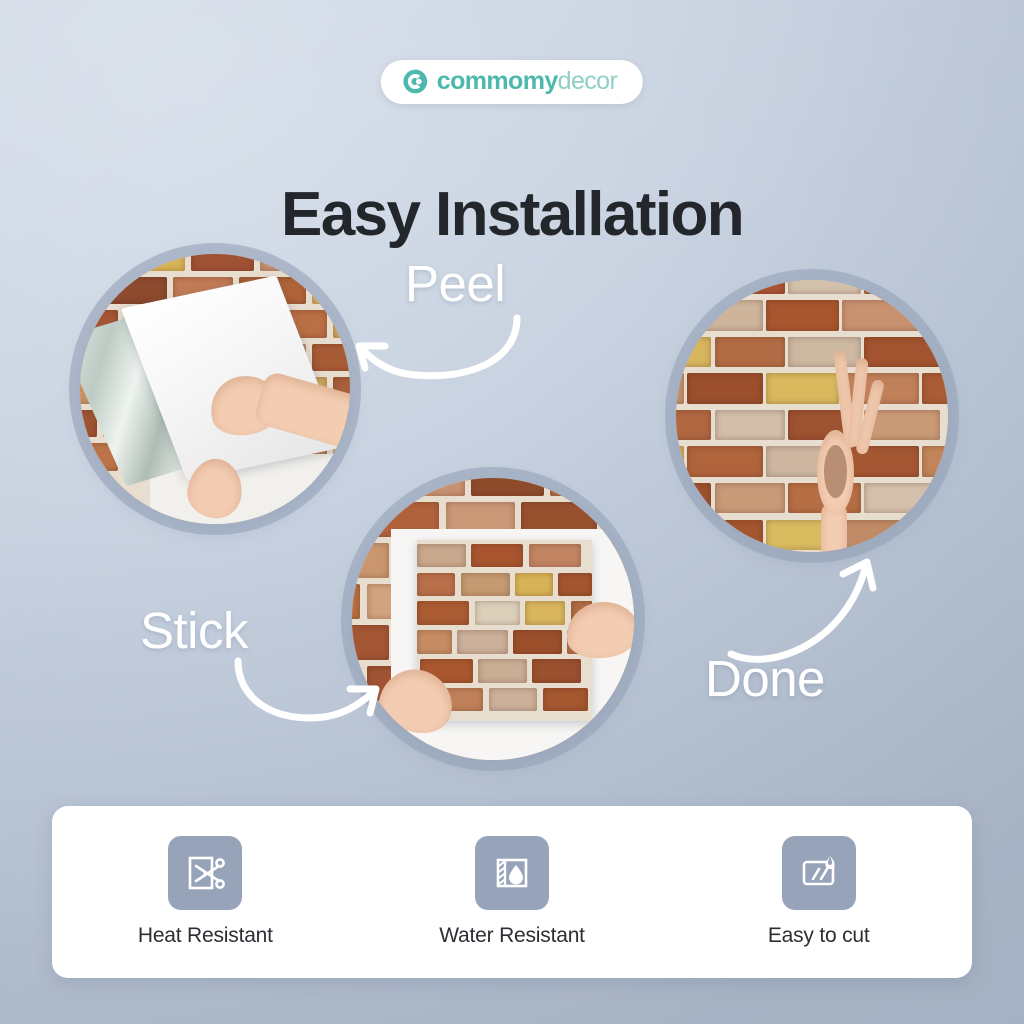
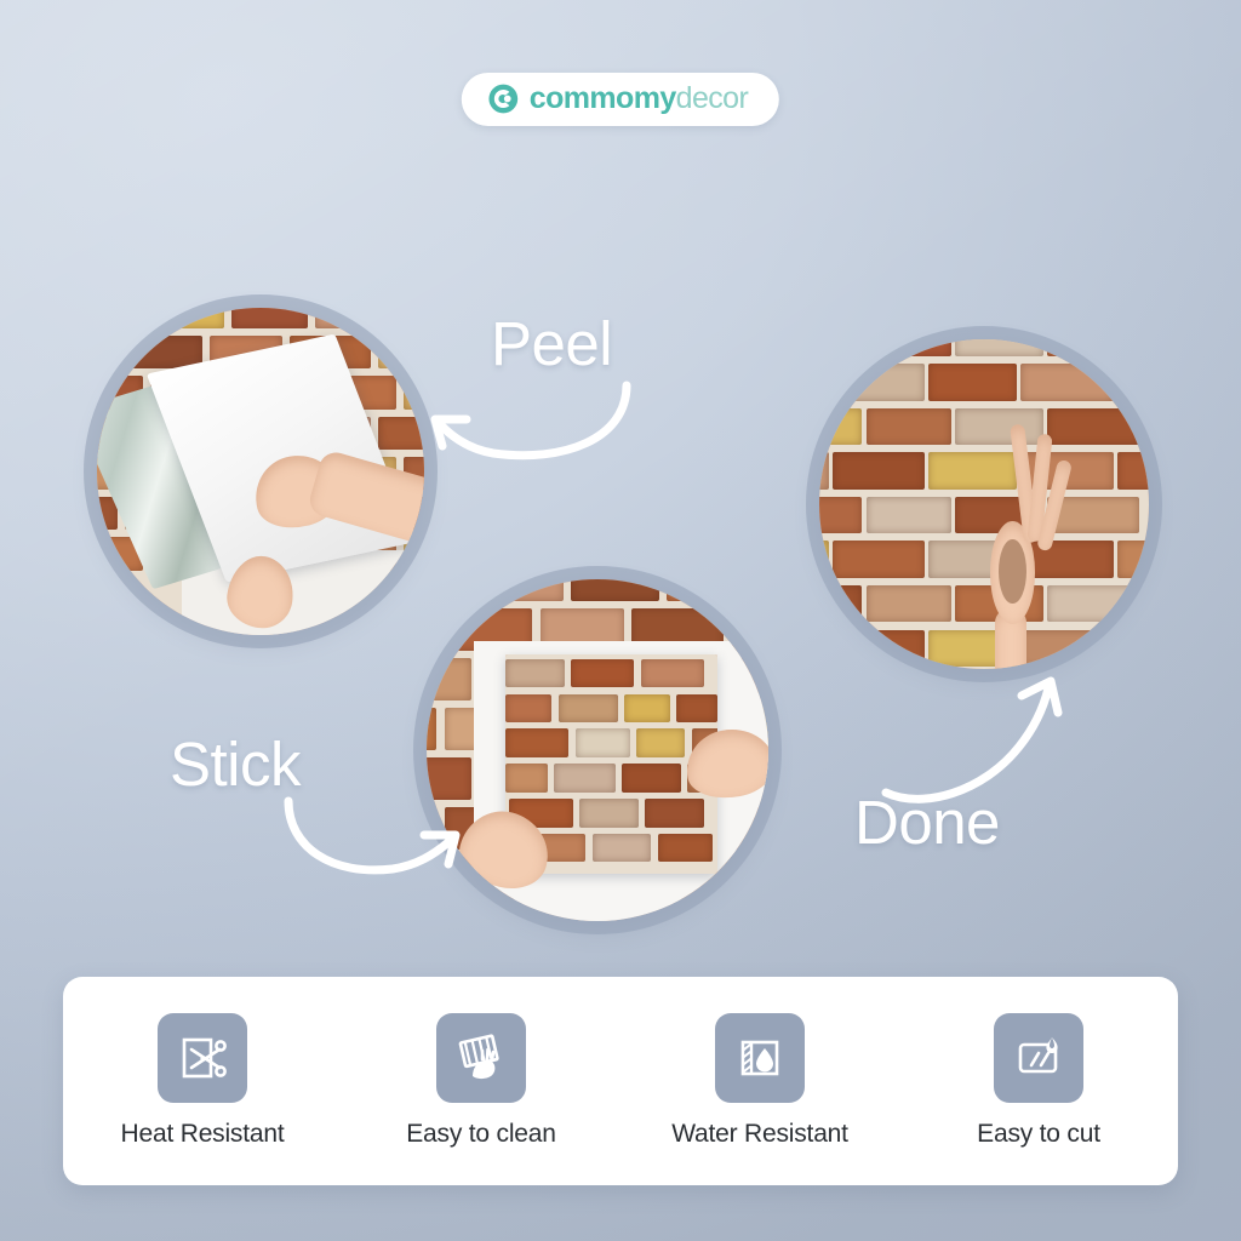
  commomydecor
- Easy Installation
  Peel
  Stick
  Done
  Heat Resistant
+ Easy to clean
  Water Resistant
  Easy to cut
